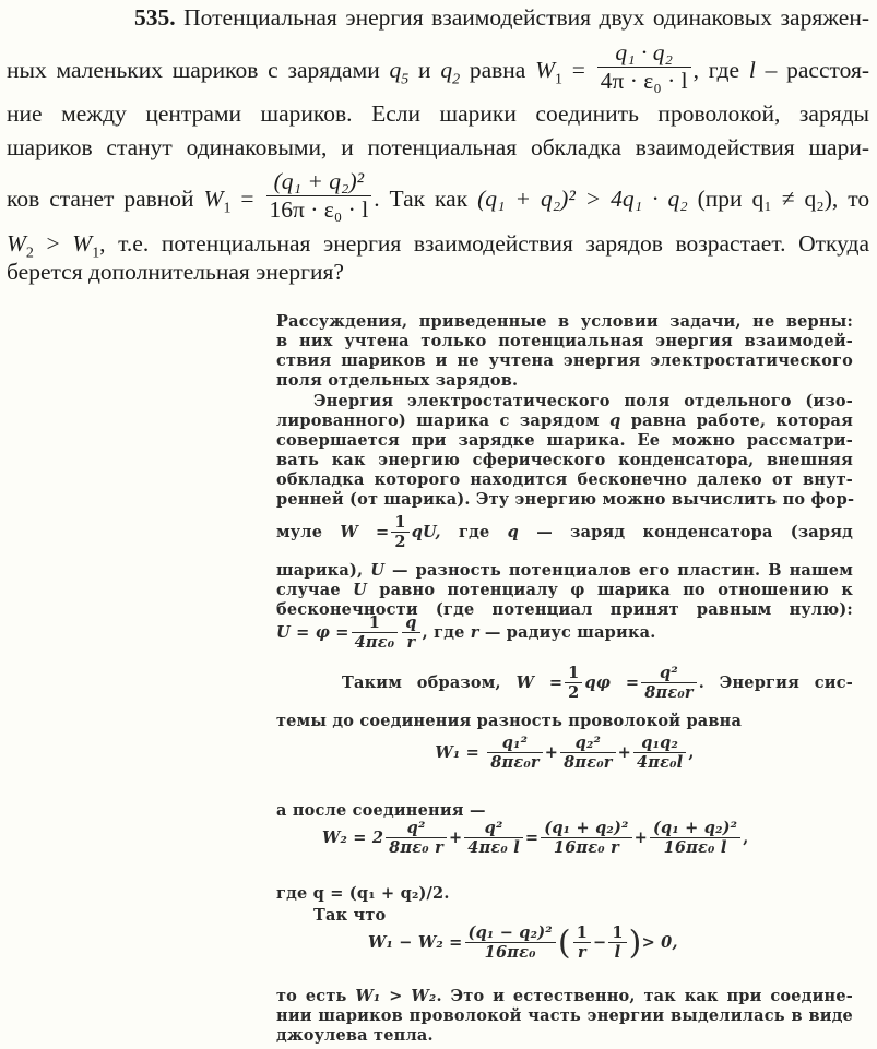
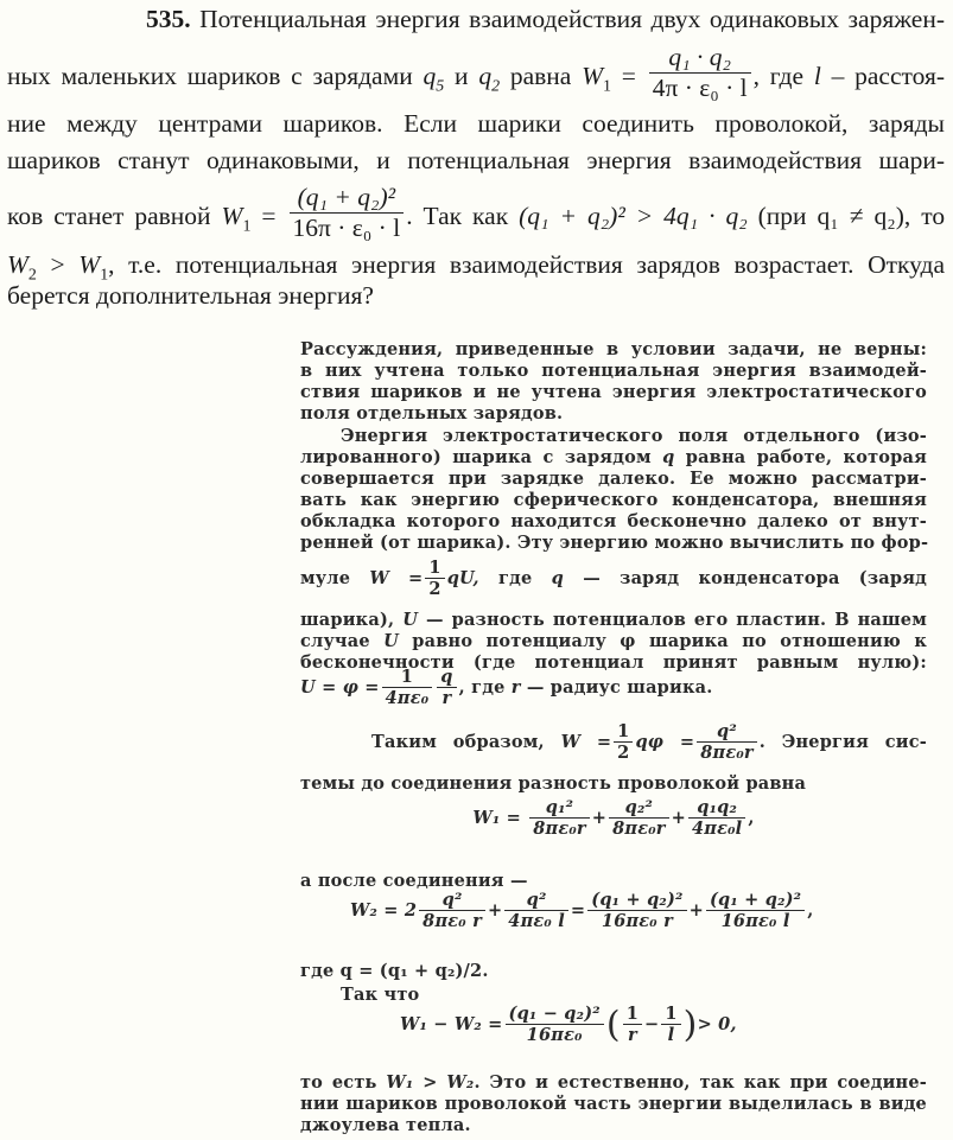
  535. Потенциальная энергия взаимодействия двух одинаковых заряжен-
  ных маленьких шариков с зарядами q5 и q2 равна W1 =
  q₁ · q₂
  4π · ε₀ · l
  , где l – расстоя-
  ние между центрами шариков. Если шарики соединить проволокой, заряды
- шариков станут одинаковыми, и потенциальная обкладка взаимодействия шари-
+ шариков станут одинаковыми, и потенциальная энергия взаимодействия шари-
  ков станет равной W1 =
  (q₁ + q₂)²
  16π · ε₀ · l
  . Так как (q₁ + q₂)² > 4q₁ · q₂ (при q₁ ≠ q₂), то
  W2 > W1, т.е. потенциальная энергия взаимодействия зарядов возрастает. Откуда
  берется дополнительная энергия?
  Рассуждения, приведенные в условии задачи, не верны:
  в них учтена только потенциальная энергия взаимодей-
  ствия шариков и не учтена энергия электростатического
  поля отдельных зарядов.
  Энергия электростатического поля отдельного (изо-
  лированного) шарика с зарядом q равна работе, которая
- совершается при зарядке шарика. Ее можно рассматри-
+ совершается при зарядке далеко. Ее можно рассматри-
  вать как энергию сферического конденсатора, внешняя
  обкладка которого находится бесконечно далеко от внут-
  ренней (от шарика). Эту энергию можно вычислить по фор-
  муле W =
  1
  2
  qU, где q — заряд конденсатора (заряд
  шарика), U — разность потенциалов его пластин. В нашем
  случае U равно потенциалу φ шарика по отношению к
  бесконечности (где потенциал принят равным нулю):
  U = φ =
  1
  4πε₀
  q
  r
  , где r — радиус шарика.
  Таким образом, W =
  1
  2
  qφ =
  q²
  8πε₀r
  . Энергия сис-
  темы до соединения разность проволокой равна
  W₁ =
  q₁²
  8πε₀r
  +
  q₂²
  8πε₀r
  +
  q₁q₂
  4πε₀l
  ,
  а после соединения —
  W₂ = 2
  q²
  8πε₀ r
  +
  q²
  4πε₀ l
  =
  (q₁ + q₂)²
  16πε₀ r
  +
  (q₁ + q₂)²
  16πε₀ l
  ,
  где q = (q₁ + q₂)/2.
  Так что
  W₁ − W₂ =
  (q₁ − q₂)²
  16πε₀
  (
  1
  r
  −
  1
  l
  )> 0,
  то есть W₁ > W₂. Это и естественно, так как при соедине-
  нии шариков проволокой часть энергии выделилась в виде
  джоулева тепла.
